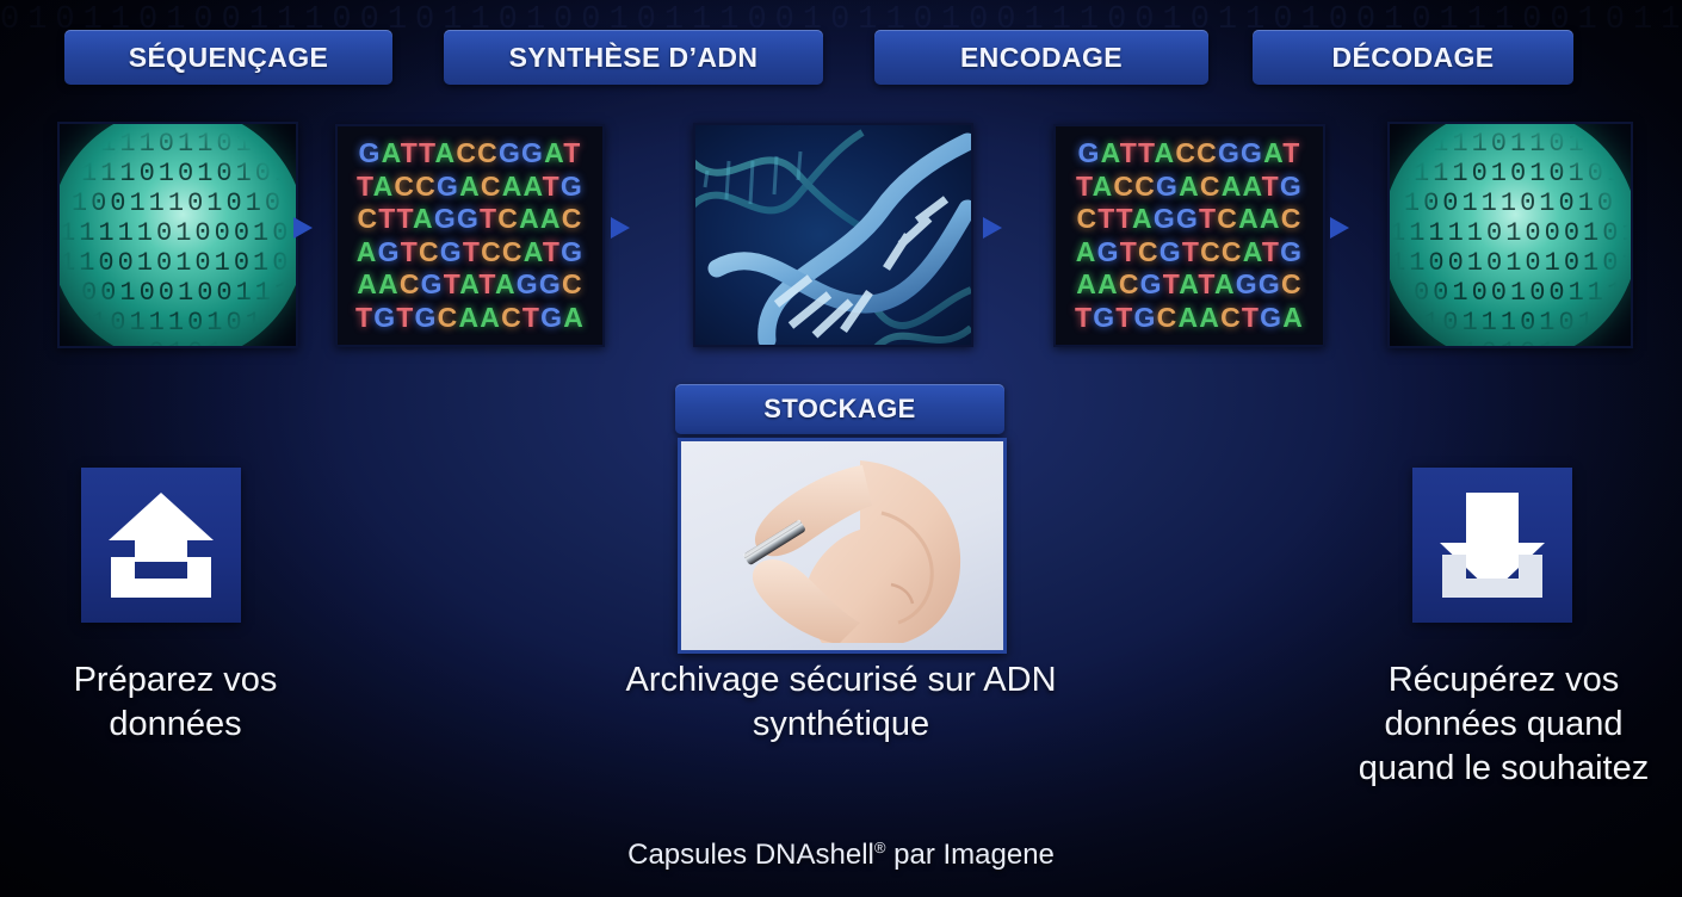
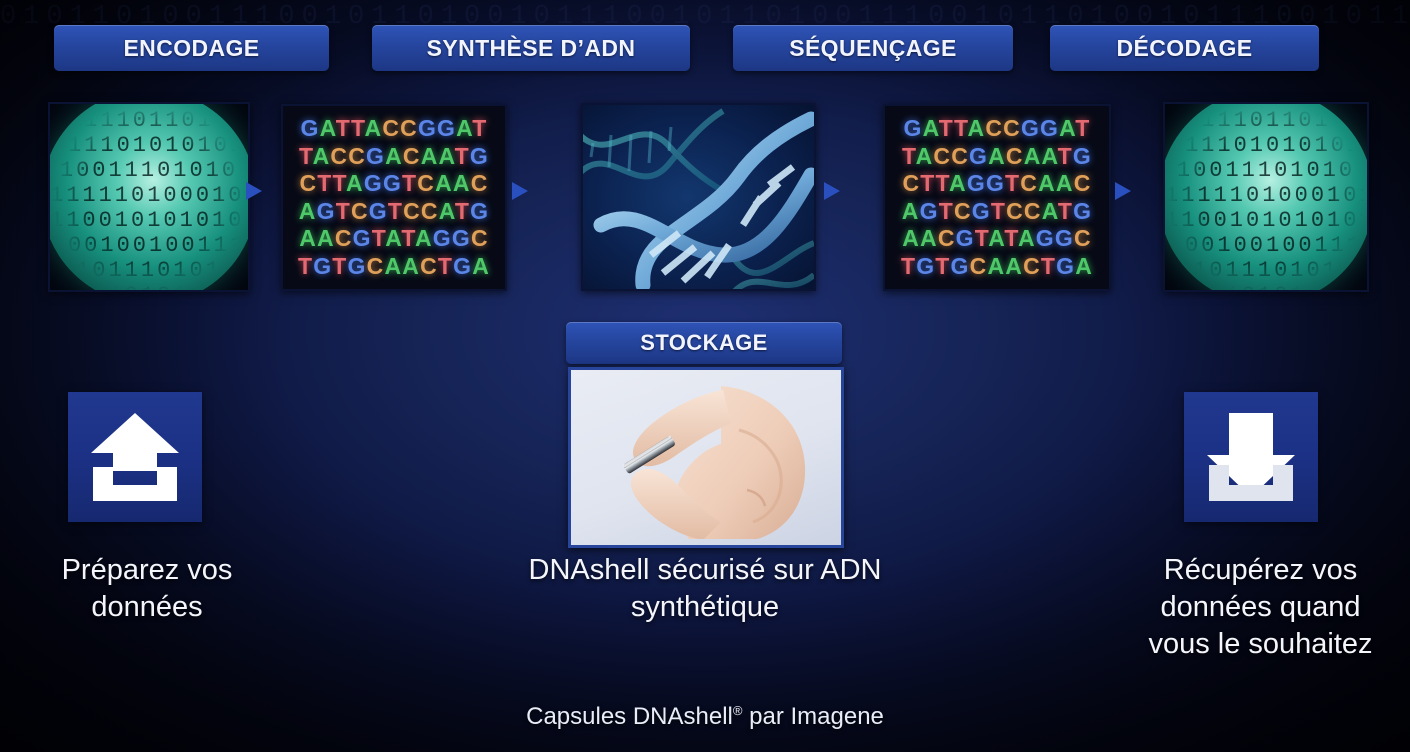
- SÉQUENÇAGE
+ ENCODAGE
  SYNTHÈSE D’ADN
- ENCODAGE
+ SÉQUENÇAGE
  DÉCODAGE
  1111011010
  111101010101
  10011101010
  111110100010
  110010101010
  100100100111
  11011101010
  GATTACCGGAT
  TACCGACAATG
  CTTAGGTCAAC
  AGTCGTCCATG
  AACGTATAGGC
  TGTGCAACTGA
  GATTACCGGAT
  TACCGACAATG
  CTTAGGTCAAC
  AGTCGTCCATG
  AACGTATAGGC
  TGTGCAACTGA
  1111011010
  111101010101
  10011101010
  111110100010
  110010101010
  100100100111
  11011101010
  STOCKAGE
  Préparez vos données
- Archivage sécurisé sur ADN synthétique
+ DNAshell sécurisé sur ADN synthétique
- Récupérez vos données quand quand le souhaitez
+ Récupérez vos données quand vous le souhaitez
  Capsules DNAshell® par Imagene
